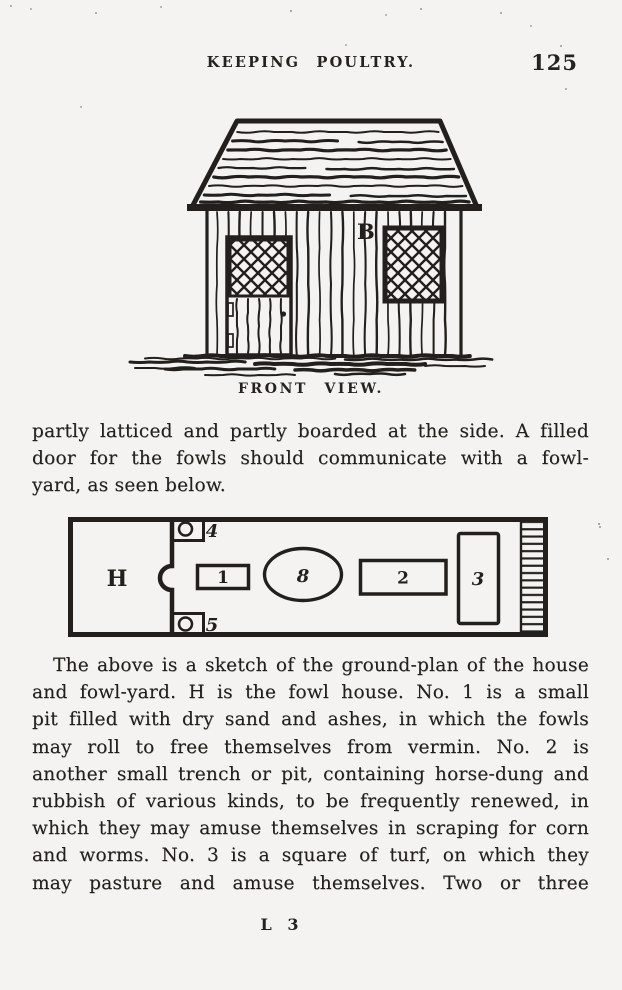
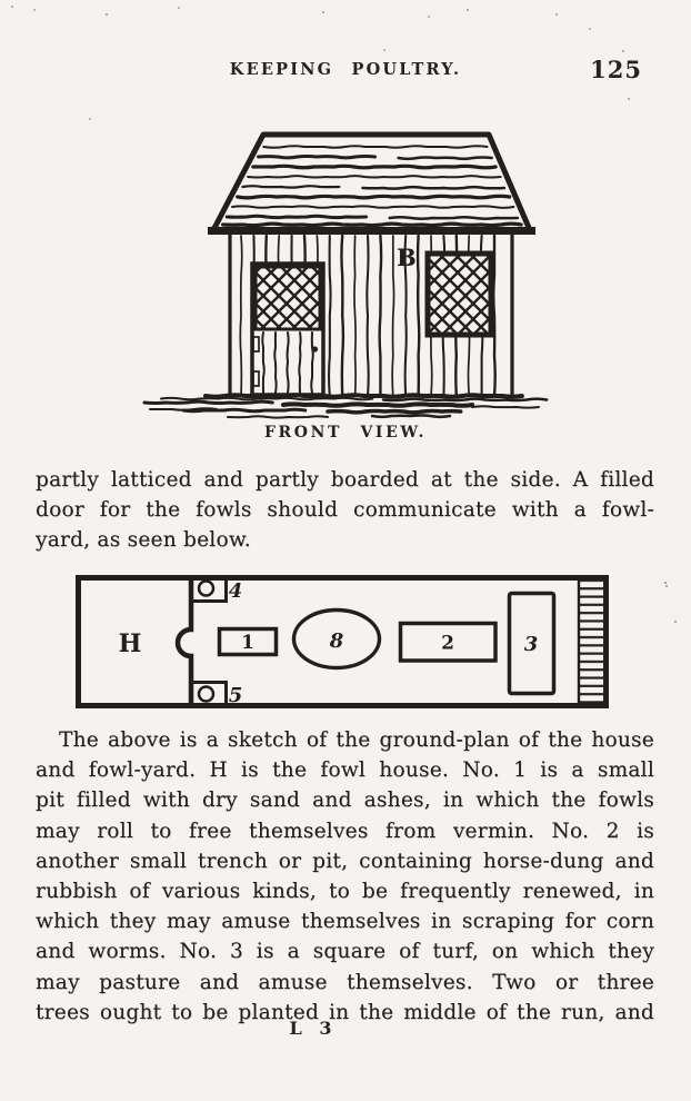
  KEEPING POULTRY.
  125
  B
  FRONT VIEW.
  partly latticed and partly boarded at the side. A filled
  door for the fowls should communicate with a fowl-
  yard, as seen below.
  H
  4
  5
  1
  8
  2
  3
  The above is a sketch of the ground-plan of the house
  and fowl-yard. H is the fowl house. No. 1 is a small
  pit filled with dry sand and ashes, in which the fowls
  may roll to free themselves from vermin. No. 2 is
  another small trench or pit, containing horse-dung and
  rubbish of various kinds, to be frequently renewed, in
  which they may amuse themselves in scraping for corn
  and worms. No. 3 is a square of turf, on which they
  may pasture and amuse themselves. Two or three
+ trees ought to be planted in the middle of the run, and
  L 3
